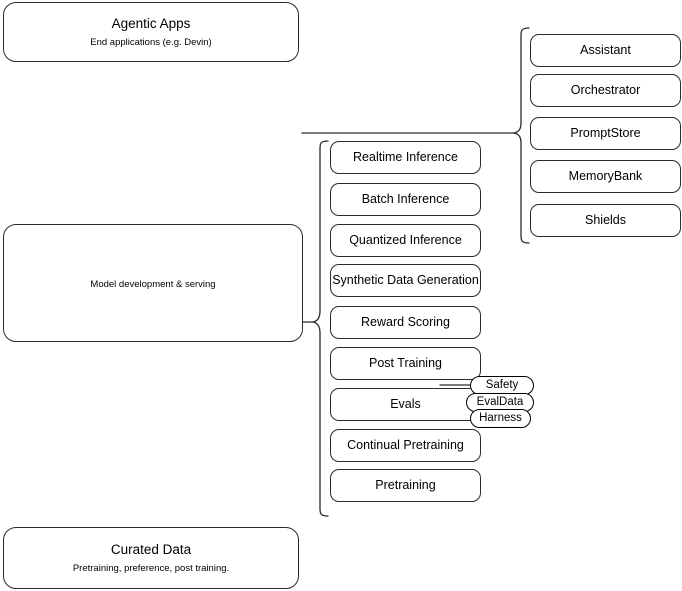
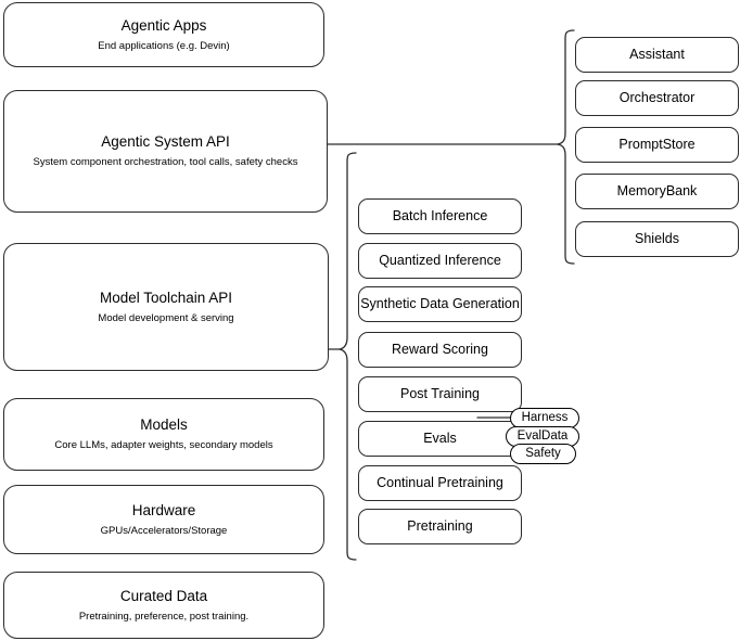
  Agentic Apps
  End applications (e.g. Devin)
+ Agentic System API
+ System component orchestration, tool calls, safety checks
+ Model Toolchain API
  Model development & serving
+ Models
+ Core LLMs, adapter weights, secondary models
+ Hardware
+ GPUs/Accelerators/Storage
  Curated Data
  Pretraining, preference, post training.
- Realtime Inference
  Batch Inference
  Quantized Inference
  Synthetic Data Generation
  Reward Scoring
  Post Training
  Evals
  Continual Pretraining
  Pretraining
- Safety
+ Harness
  EvalData
- Harness
+ Safety
  Assistant
  Orchestrator
  PromptStore
  MemoryBank
  Shields
